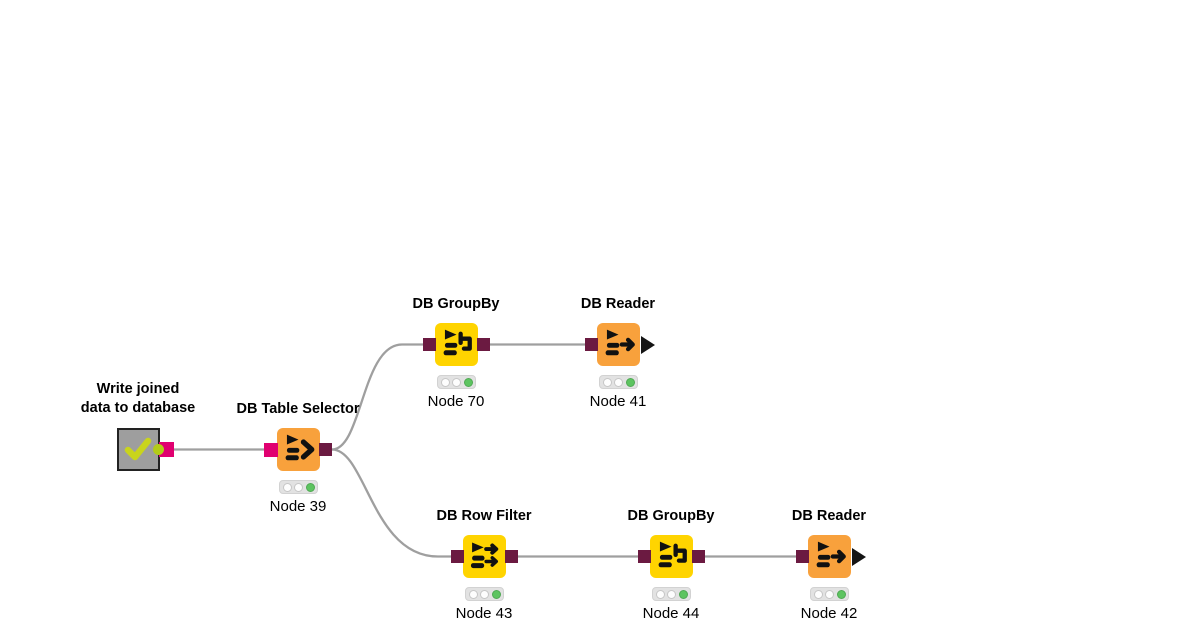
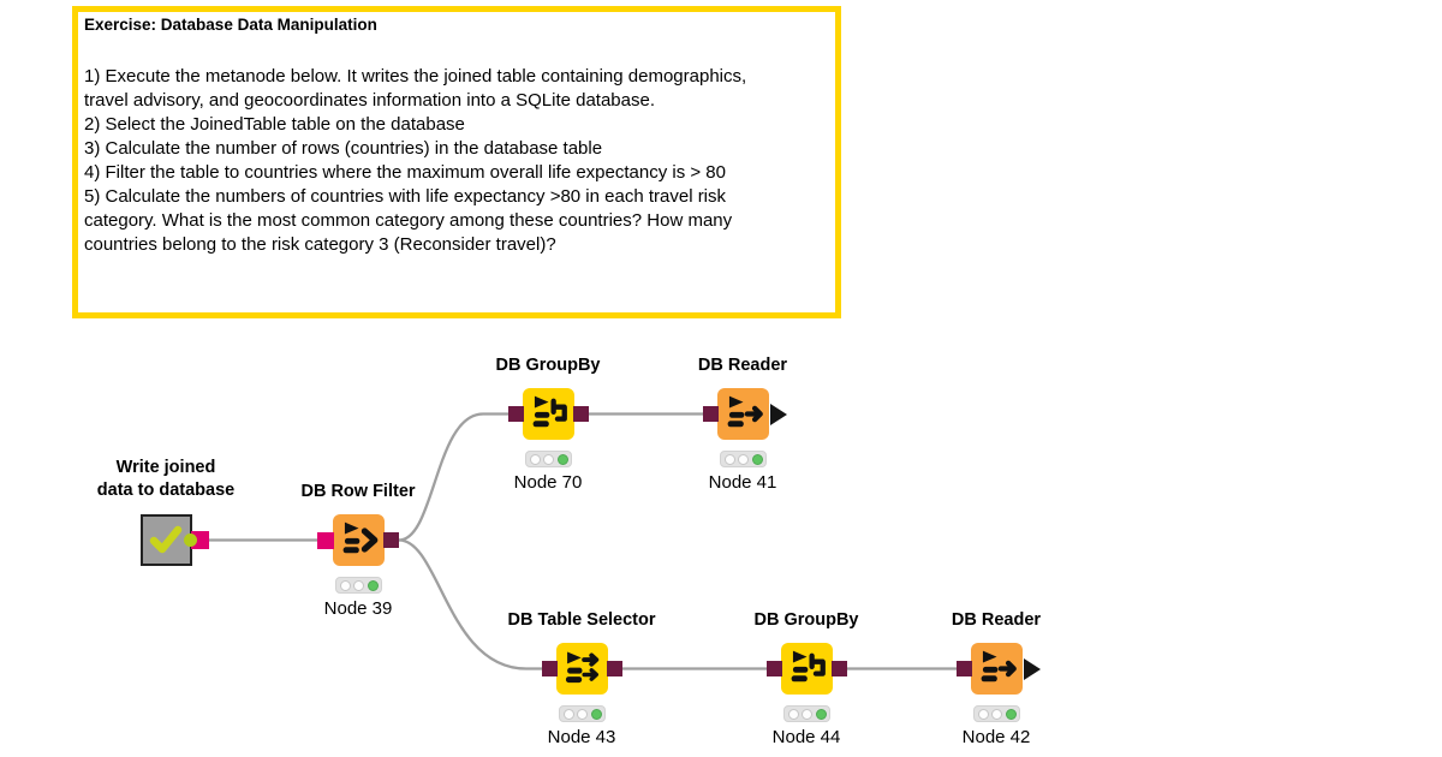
+ Exercise: Database Data Manipulation
+ 1) Execute the metanode below. It writes the joined table containing demographics,
+ travel advisory, and geocoordinates information into a SQLite database.
+ 2) Select the JoinedTable table on the database
+ 3) Calculate the number of rows (countries) in the database table
+ 4) Filter the table to countries where the maximum overall life expectancy is > 80
+ 5) Calculate the numbers of countries with life expectancy >80 in each travel risk
+ category. What is the most common category among these countries? How many
+ countries belong to the risk category 3 (Reconsider travel)?
  Write joined
  data to database
- DB Table Selector
+ DB Row Filter
  Node 39
  DB GroupBy
  Node 70
  DB Reader
  Node 41
- DB Row Filter
+ DB Table Selector
  Node 43
  DB GroupBy
  Node 44
  DB Reader
  Node 42
